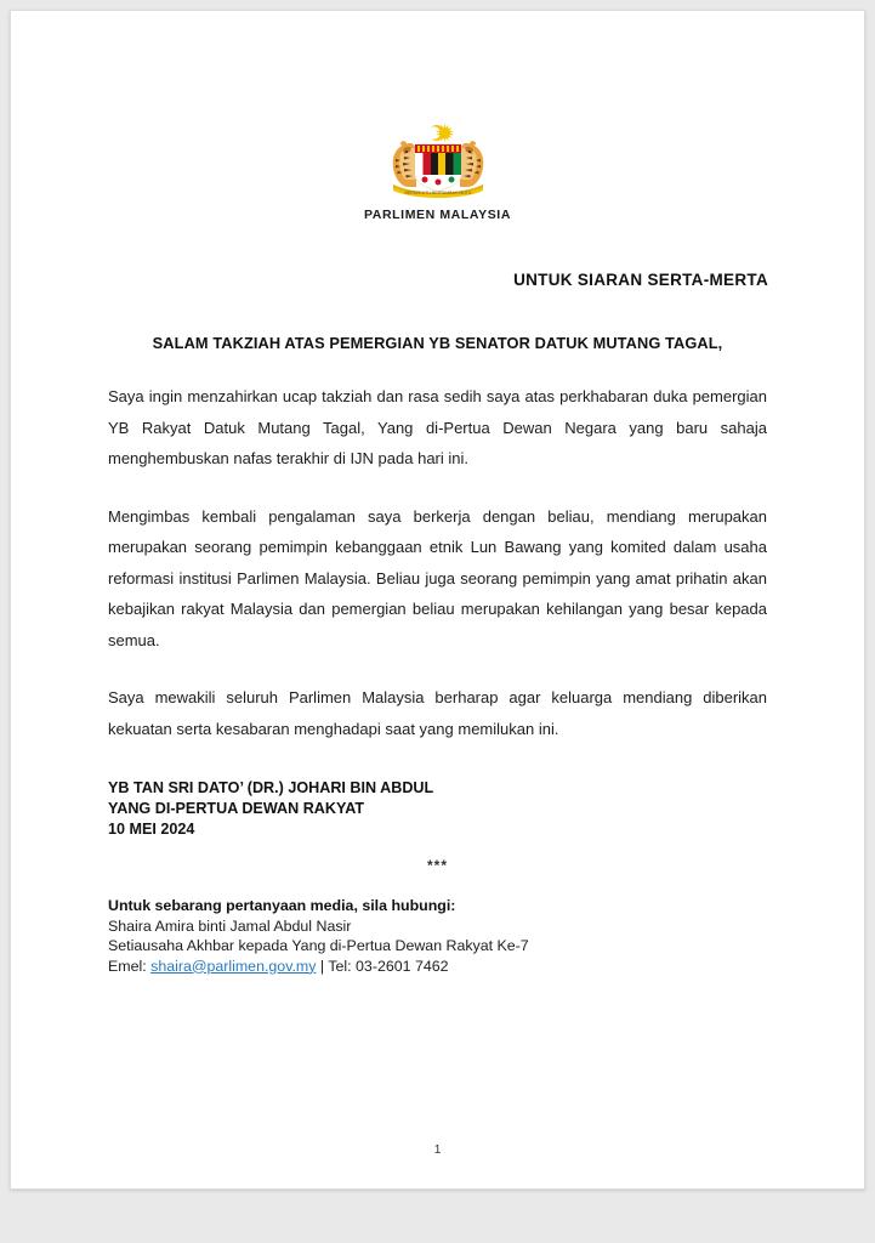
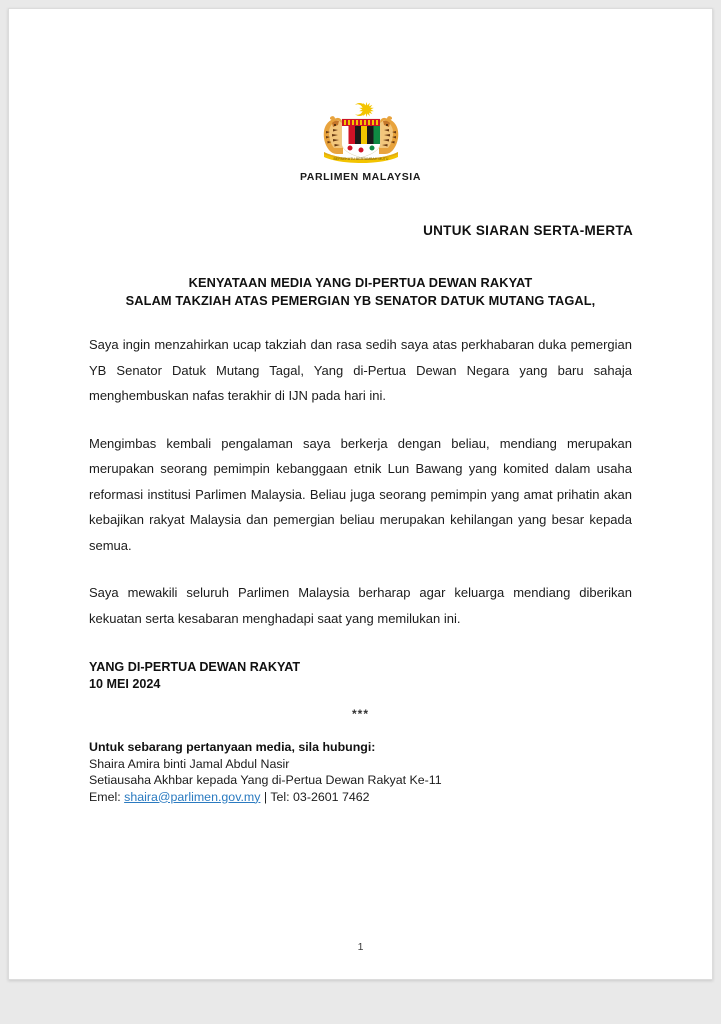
  PARLIMEN MALAYSIA
  UNTUK SIARAN SERTA-MERTA
+ KENYATAAN MEDIA YANG DI-PERTUA DEWAN RAKYAT
  SALAM TAKZIAH ATAS PEMERGIAN YB SENATOR DATUK MUTANG TAGAL,
- Saya ingin menzahirkan ucap takziah dan rasa sedih saya atas perkhabaran duka pemergian YB Rakyat Datuk Mutang Tagal, Yang di-Pertua Dewan Negara yang baru sahaja menghembuskan nafas terakhir di IJN pada hari ini.
+ Saya ingin menzahirkan ucap takziah dan rasa sedih saya atas perkhabaran duka pemergian YB Senator Datuk Mutang Tagal, Yang di-Pertua Dewan Negara yang baru sahaja menghembuskan nafas terakhir di IJN pada hari ini.
  Mengimbas kembali pengalaman saya berkerja dengan beliau, mendiang merupakan merupakan seorang pemimpin kebanggaan etnik Lun Bawang yang komited dalam usaha reformasi institusi Parlimen Malaysia. Beliau juga seorang pemimpin yang amat prihatin akan kebajikan rakyat Malaysia dan pemergian beliau merupakan kehilangan yang besar kepada semua.
  Saya mewakili seluruh Parlimen Malaysia berharap agar keluarga mendiang diberikan kekuatan serta kesabaran menghadapi saat yang memilukan ini.
- YB TAN SRI DATO’ (DR.) JOHARI BIN ABDUL
  YANG DI-PERTUA DEWAN RAKYAT
  10 MEI 2024
  ***
  Untuk sebarang pertanyaan media, sila hubungi:
  Shaira Amira binti Jamal Abdul Nasir
- Setiausaha Akhbar kepada Yang di-Pertua Dewan Rakyat Ke-7
+ Setiausaha Akhbar kepada Yang di-Pertua Dewan Rakyat Ke-11
  Emel: shaira@parlimen.gov.my | Tel: 03-2601 7462
  1
